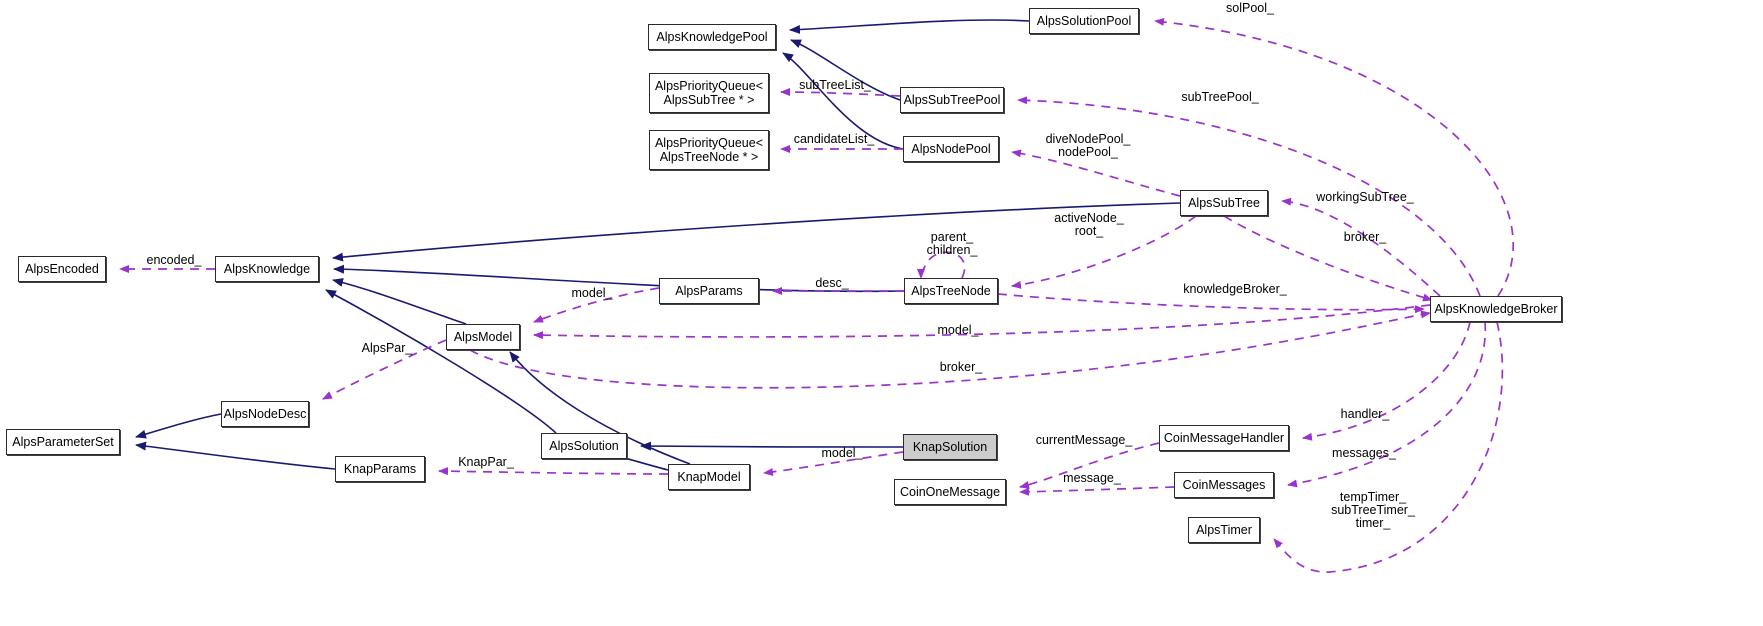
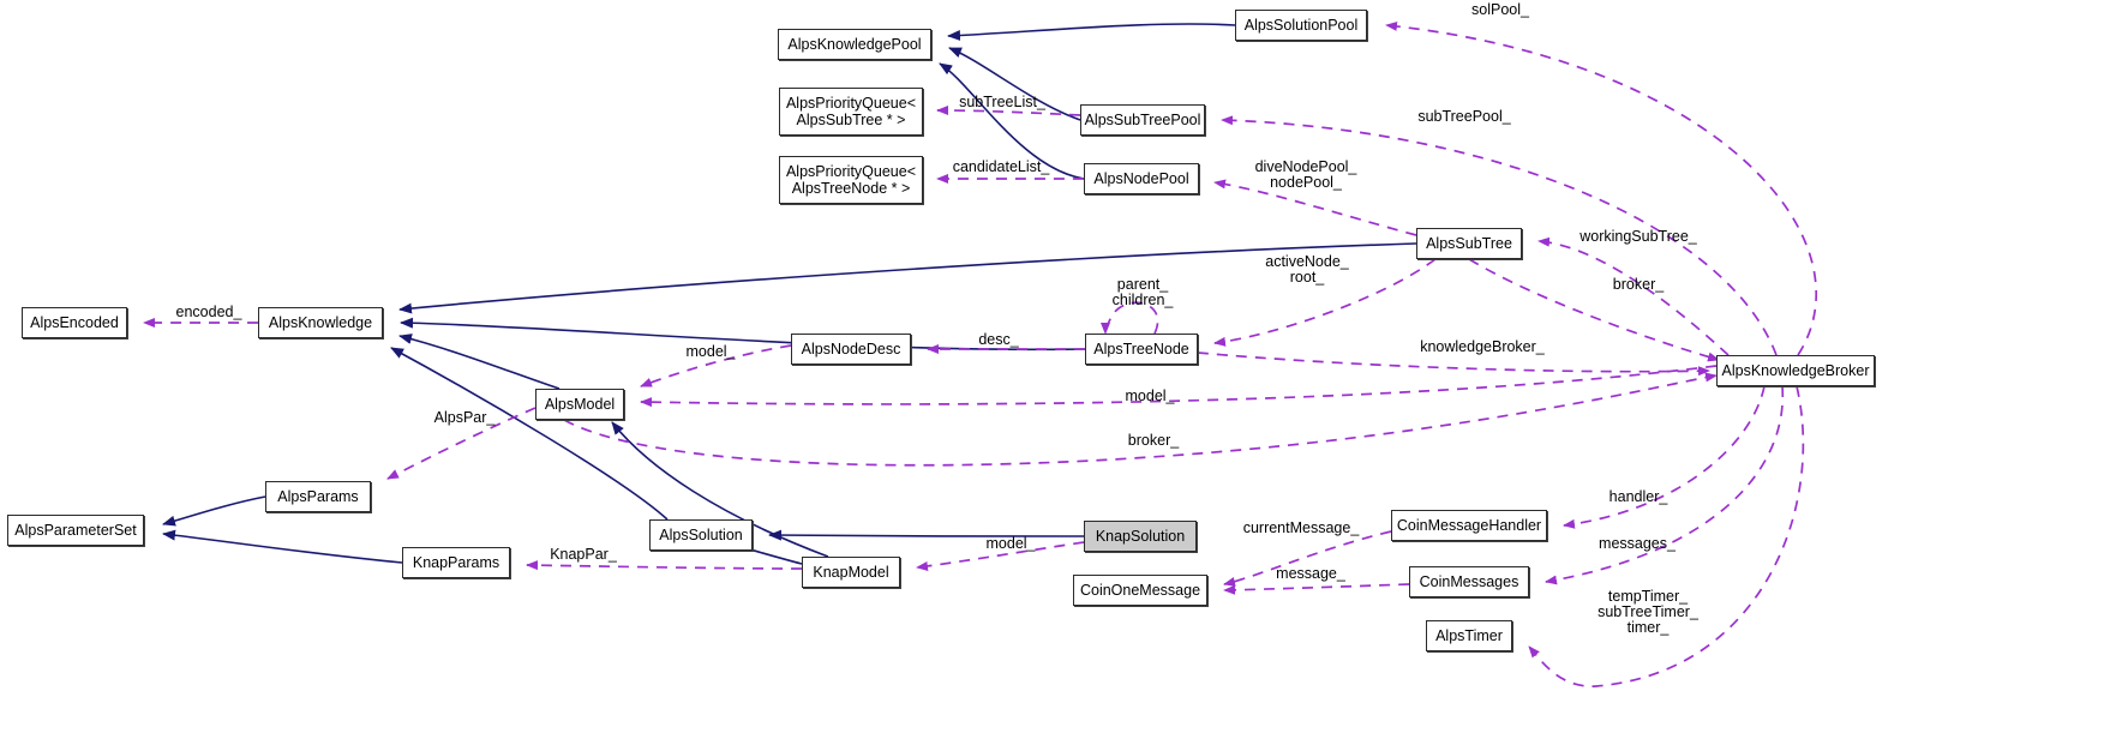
  AlpsKnowledgePool
  AlpsSolutionPool
  AlpsPriorityQueue<
  AlpsSubTree * >
  AlpsSubTreePool
  AlpsPriorityQueue<
  AlpsTreeNode * >
  AlpsNodePool
  AlpsSubTree
  AlpsEncoded
  AlpsKnowledge
- AlpsParams
+ AlpsNodeDesc
  AlpsTreeNode
  AlpsKnowledgeBroker
  AlpsModel
- AlpsNodeDesc
+ AlpsParams
  AlpsSolution
  KnapSolution
  CoinMessageHandler
  AlpsParameterSet
  KnapParams
  KnapModel
  CoinOneMessage
  CoinMessages
  AlpsTimer
  solPool_
  subTreeList_
  subTreePool_
  candidateList_
  diveNodePool_
  nodePool_
  workingSubTree_
  activeNode_
  root_
  broker_
  parent_
  children_
  encoded_
  desc_
  knowledgeBroker_
  model_
  model_
  AlpsPar_
  broker_
  handler_
  currentMessage_
  model_
  messages_
  KnapPar_
  message_
  tempTimer_
  subTreeTimer_
  timer_
